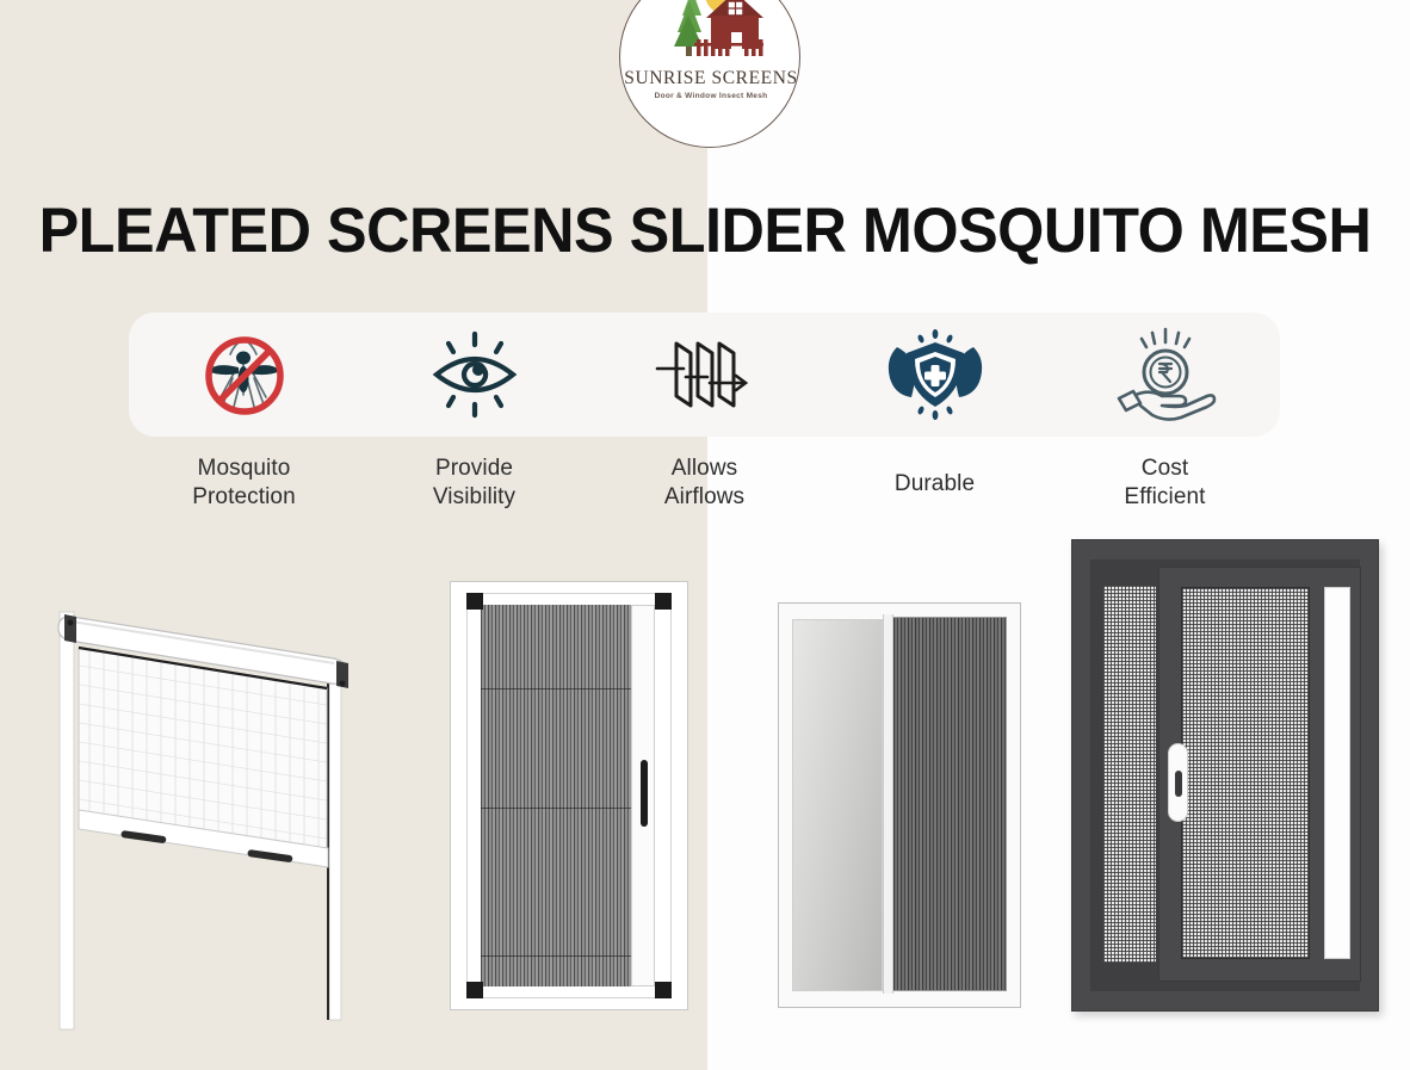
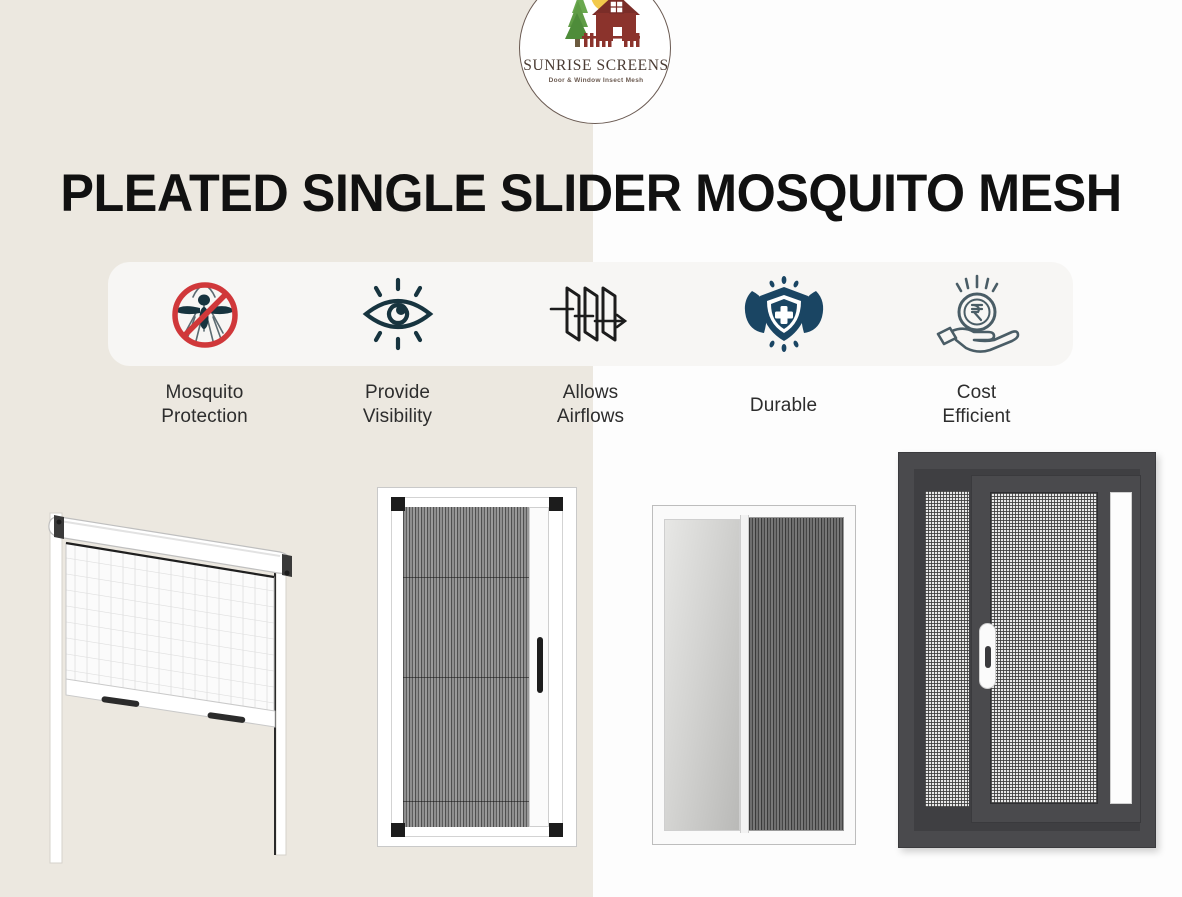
  SUNRISE SCREENS
- PLEATED SCREENS SLIDER MOSQUITO MESH
+ PLEATED SINGLE SLIDER MOSQUITO MESH
  Mosquito
  Protection
  Provide
  Visibility
  Allows
  Airflows
  Durable
  Cost
  Efficient
